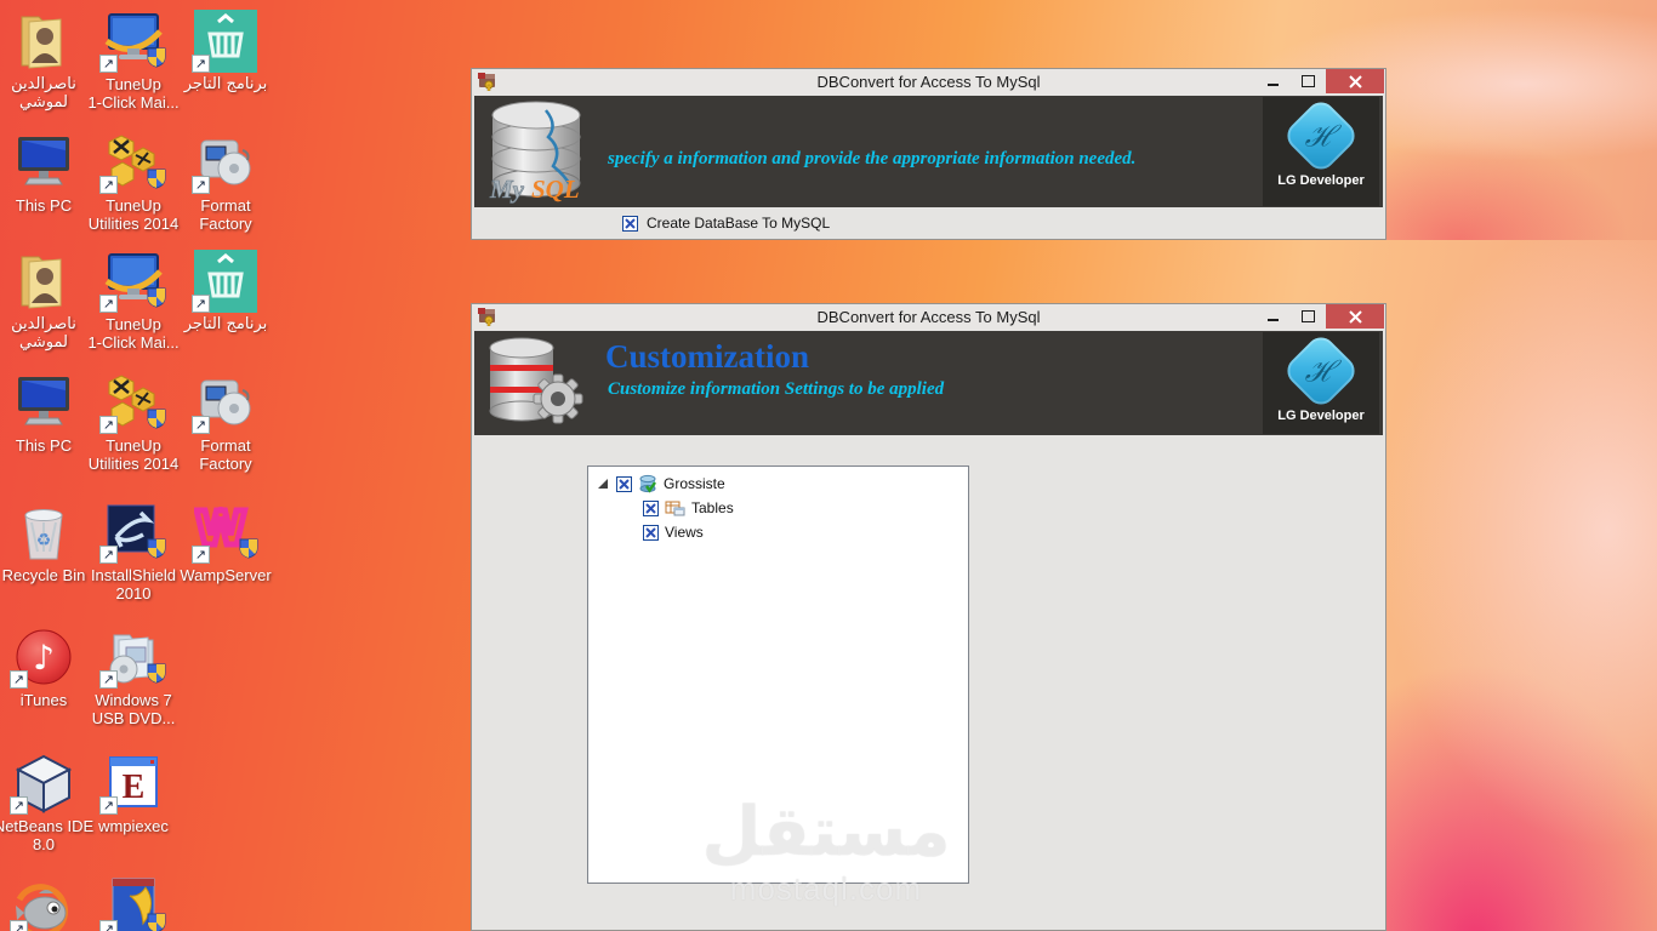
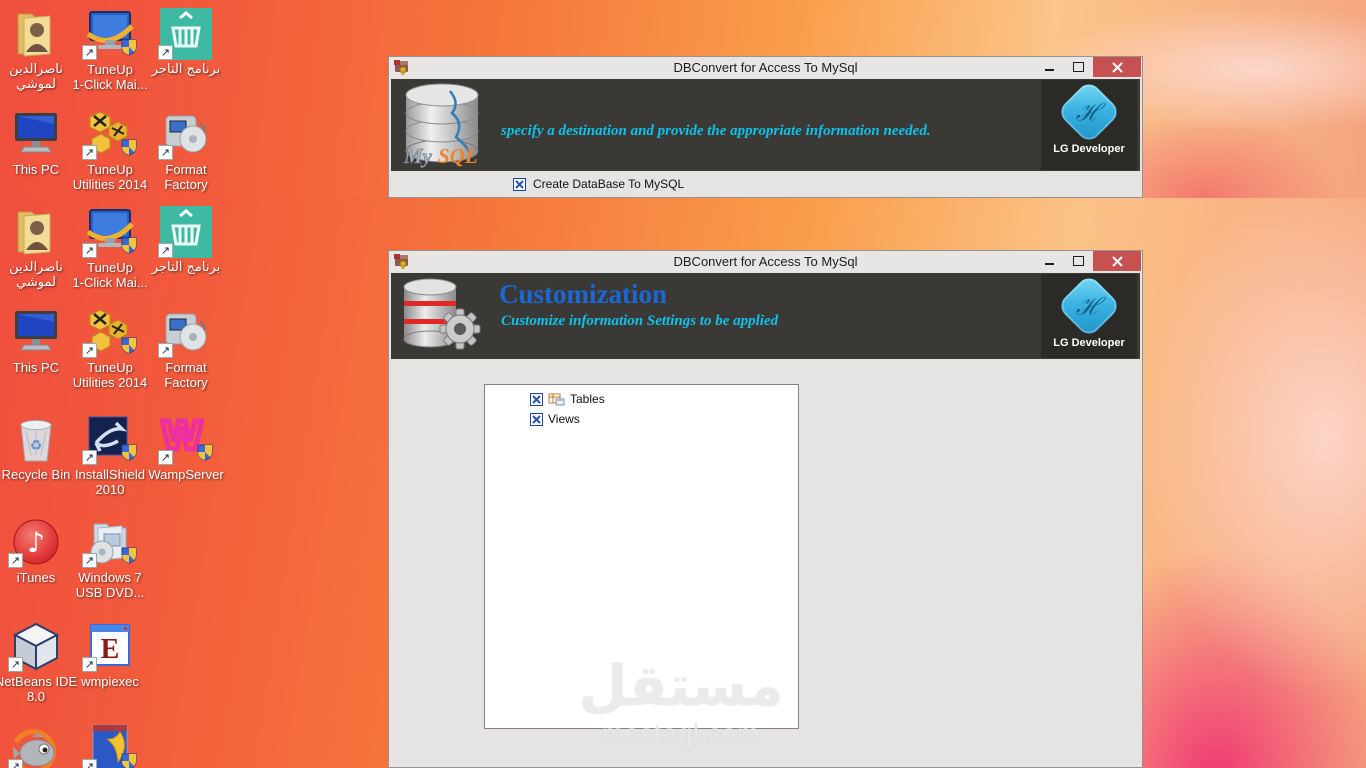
  ناصرالدين
  لموشي
  ↗
  TuneUp
  1-Click Mai...
  ↗
  برنامج التاجر
  This PC
  ↗
  TuneUp
  Utilities 2014
  ↗
  Format
  Factory
  ناصرالدين
  لموشي
  ↗
  TuneUp
  1-Click Mai...
  ↗
  برنامج التاجر
  This PC
  ↗
  TuneUp
  Utilities 2014
  ↗
  Format
  Factory
  ♻
  Recycle Bin
  ↗
  InstallShield
  2010
  W
  ↗
  WampServer
  ♪
  ↗
  iTunes
  ↗
  Windows 7
  USB DVD...
  ↗
  etBeans IDE
  8.0
  E
  ↗
  wmpiexec
  ↗
  ↗
  DBConvert for Access To MySql
  My
  SQL
- specify a information and provide the appropriate information needed.
+ specify a destination and provide the appropriate information needed.
  LG Developer
  Create DataBase To MySQL
  DBConvert for Access To MySql
  Customization
  Customize information Settings to be applied
  LG Developer
- Grossiste
  Tables
  Views
  mostaql.com
